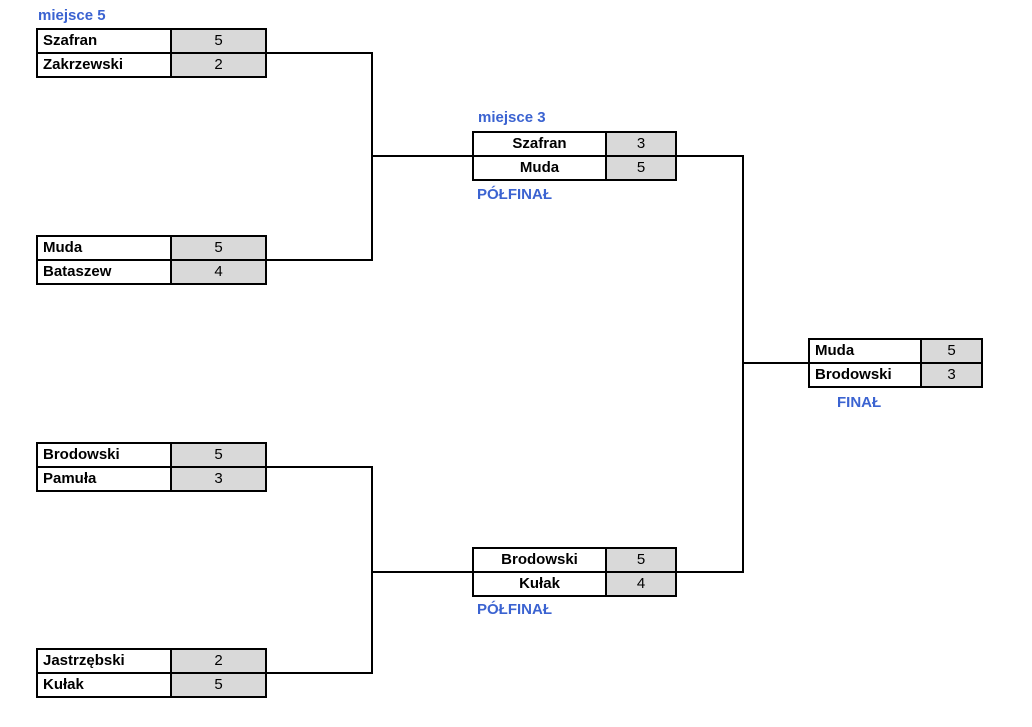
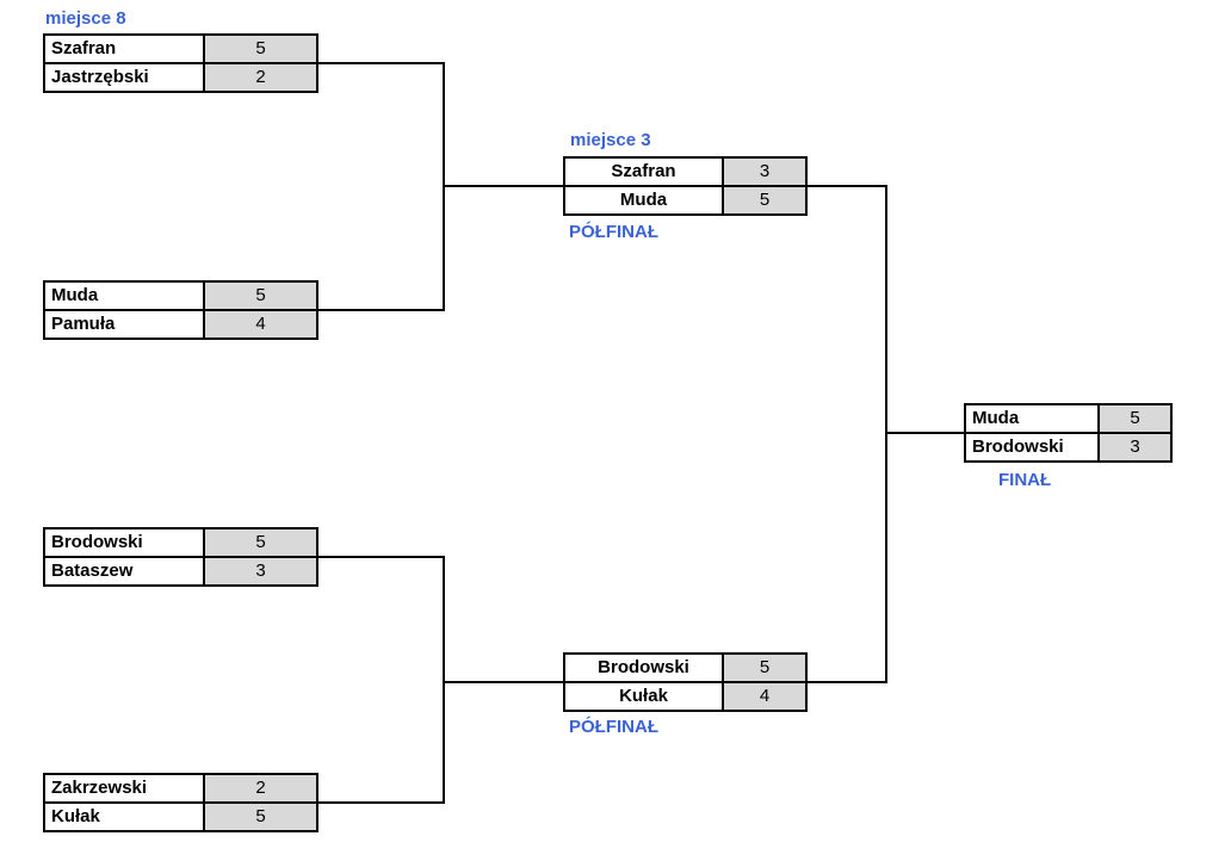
- miejsce 5
+ miejsce 8
  miejsce 3
  PÓŁFINAŁ
  PÓŁFINAŁ
  FINAŁ
  Szafran
  5
- Zakrzewski
+ Jastrzębski
  2
  Muda
  5
- Bataszew
+ Pamuła
  4
  Szafran
  3
  Muda
  5
  Brodowski
  5
- Pamuła
+ Bataszew
  3
- Jastrzębski
+ Zakrzewski
  2
  Kułak
  5
  Brodowski
  5
  Kułak
  4
  Muda
  5
  Brodowski
  3
